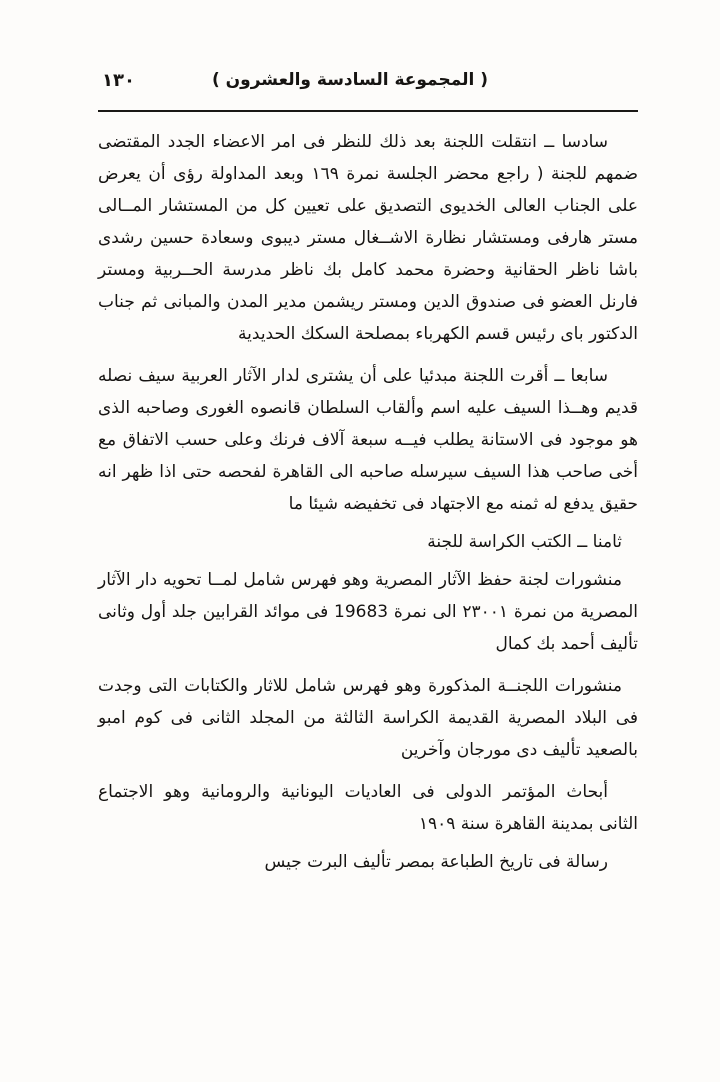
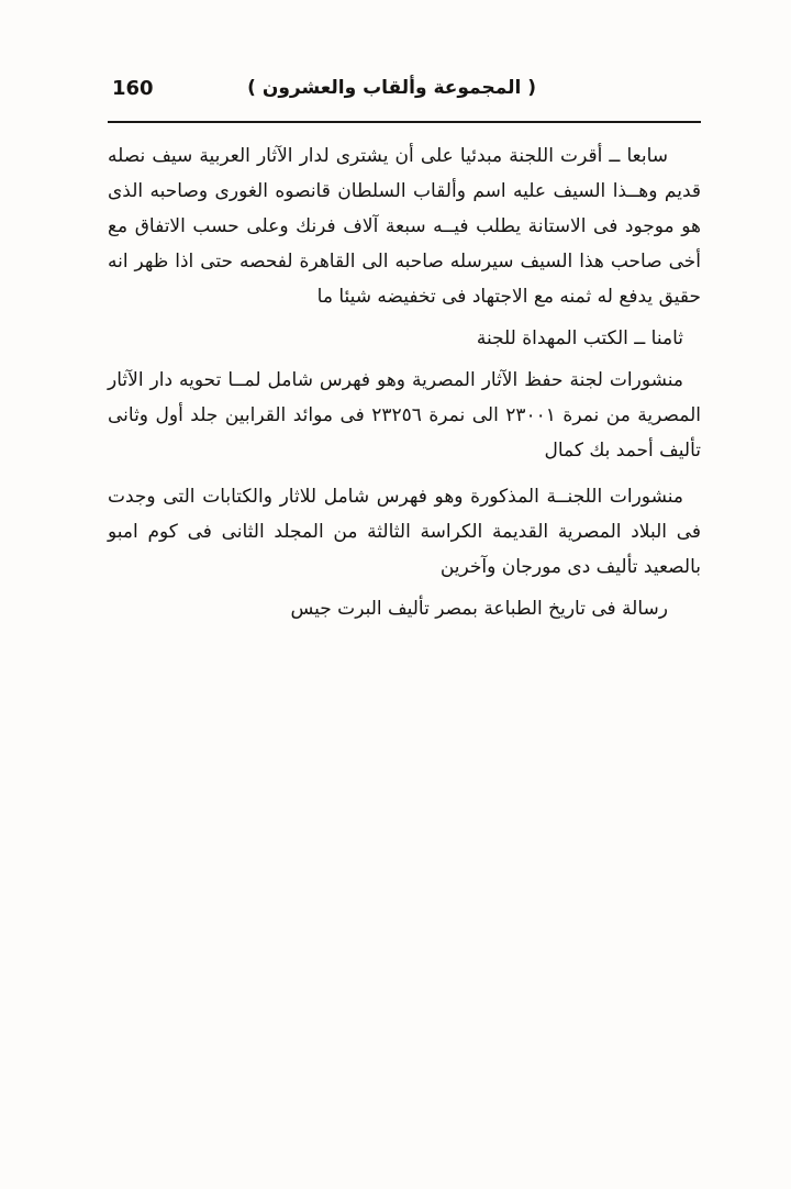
- ( المجموعة السادسة والعشرون )
+ ( المجموعة وألقاب والعشرون )
- ١٣٠
+ 160
- سادسا ــ انتقلت اللجنة بعد ذلك للنظر فى امر الاعضاء الجدد المقتضى ضمهم للجنة ( راجع محضر الجلسة نمرة ١٦٩ وبعد المداولة رؤى أن يعرض على الجناب العالى الخديوى التصديق على تعيين كل من المستشار المــالى مستر هارفى ومستشار نظارة الاشــغال مستر ديبوى وسعادة حسين رشدى باشا ناظر الحقانية وحضرة محمد كامل بك ناظر مدرسة الحــربية ومستر فارنل العضو فى صندوق الدين ومستر ريشمن مدير المدن والمبانى ثم جناب الدكتور باى رئيس قسم الكهرباء بمصلحة السكك الحديدية
  سابعا ــ أقرت اللجنة مبدئيا على أن يشترى لدار الآثار العربية سيف نصله قديم وهــذا السيف عليه اسم وألقاب السلطان قانصوه الغورى وصاحبه الذى هو موجود فى الاستانة يطلب فيــه سبعة آلاف فرنك وعلى حسب الاتفاق مع أخى صاحب هذا السيف سيرسله صاحبه الى القاهرة لفحصه حتى اذا ظهر انه حقيق يدفع له ثمنه مع الاجتهاد فى تخفيضه شيئا ما
- ثامنا ــ الكتب الكراسة للجنة
+ ثامنا ــ الكتب المهداة للجنة
- منشورات لجنة حفظ الآثار المصرية وهو فهرس شامل لمــا تحويه دار الآثار المصرية من نمرة ٢٣٠٠١ الى نمرة 19683 فى موائد القرابين جلد أول وثانى تأليف أحمد بك كمال
+ منشورات لجنة حفظ الآثار المصرية وهو فهرس شامل لمــا تحويه دار الآثار المصرية من نمرة ٢٣٠٠١ الى نمرة ٢٣٢٥٦ فى موائد القرابين جلد أول وثانى تأليف أحمد بك كمال
  منشورات اللجنــة المذكورة وهو فهرس شامل للاثار والكتابات التى وجدت فى البلاد المصرية القديمة الكراسة الثالثة من المجلد الثانى فى كوم امبو بالصعيد تأليف دى مورجان وآخرين
- أبحاث المؤتمر الدولى فى العاديات اليونانية والرومانية وهو الاجتماع الثانى بمدينة القاهرة سنة ١٩٠٩
  رسالة فى تاريخ الطباعة بمصر تأليف البرت جيس
